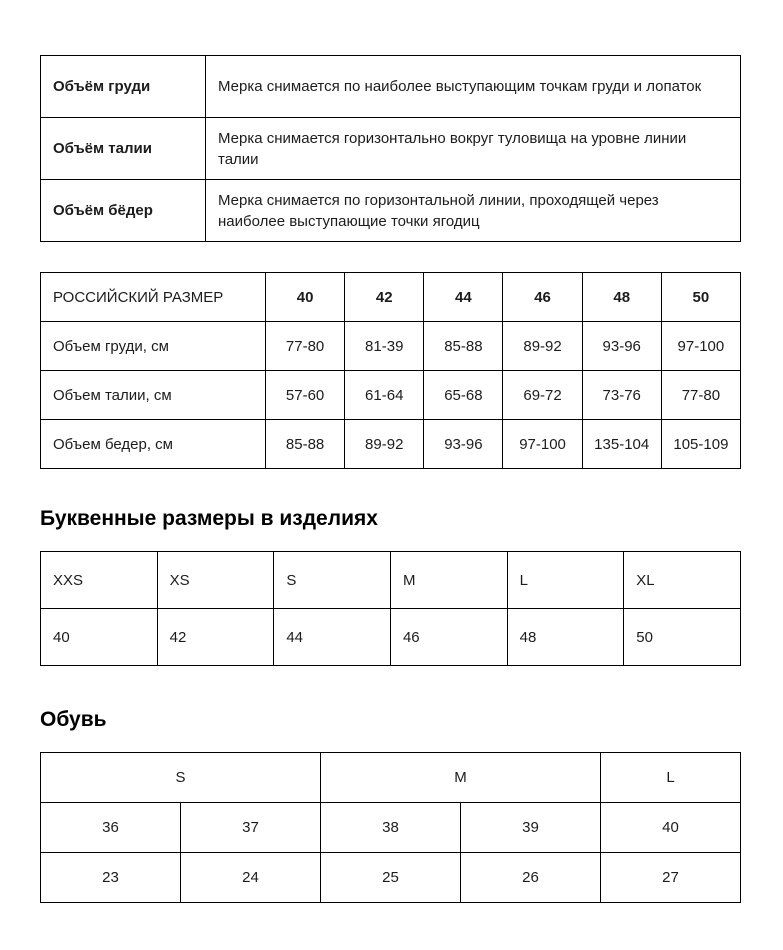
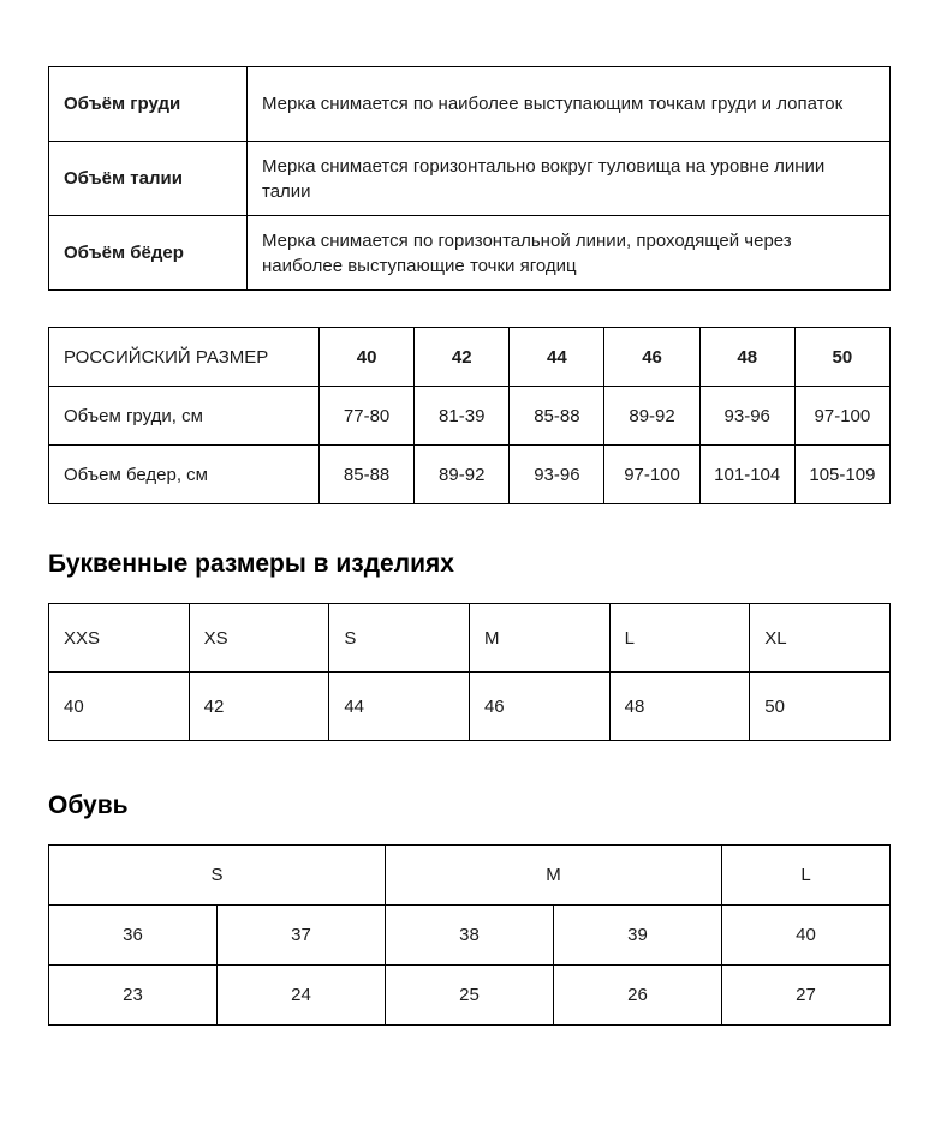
  Объём груди	Мерка снимается по наиболее выступающим точкам груди и лопаток
  Объём талии	Мерка снимается горизонтально вокруг туловища на уровне линии талии
  Объём бёдер	Мерка снимается по горизонтальной линии, проходящей через наиболее выступающие точки ягодиц
  РОССИЙСКИЙ РАЗМЕР	40	42	44	46	48	50
  Объем груди, см	77-80	81-39	85-88	89-92	93-96	97-100
- Объем талии, см	57-60	61-64	65-68	69-72	73-76	77-80
- Объем бедер, см	85-88	89-92	93-96	97-100	135-104	105-109
+ Объем бедер, см	85-88	89-92	93-96	97-100	101-104	105-109
  Буквенные размеры в изделиях
  XXS	XS	S	M	L	XL
  40	42	44	46	48	50
  Обувь
  S	M	L
  36	37	38	39	40
  23	24	25	26	27
